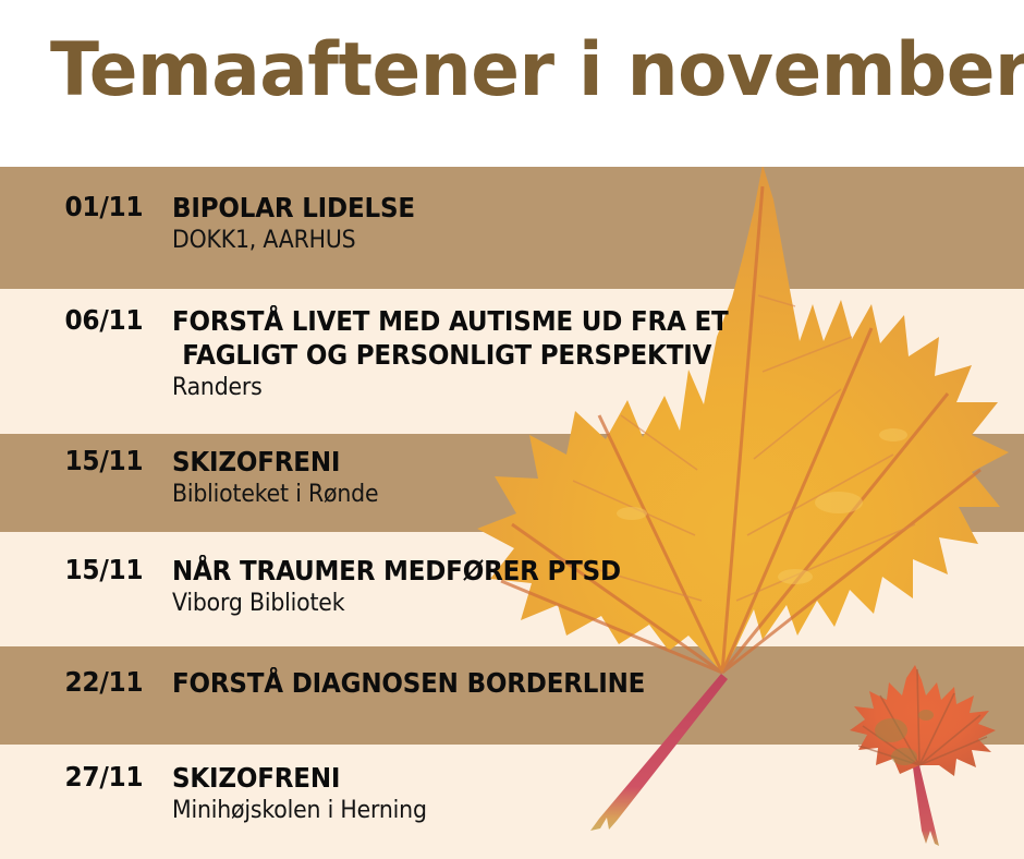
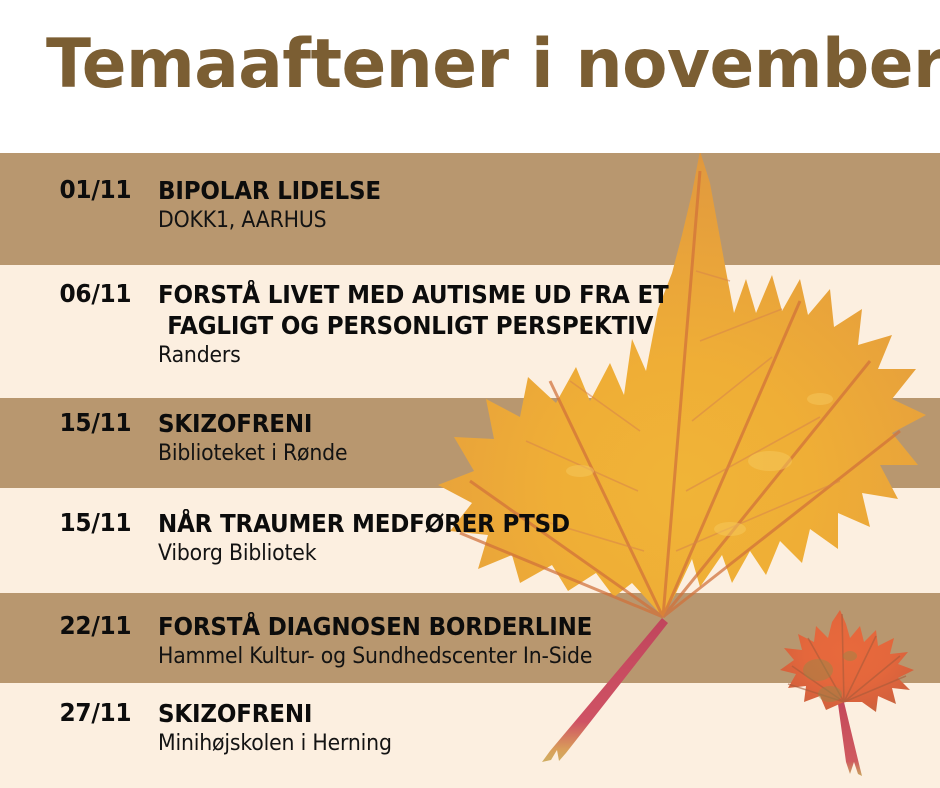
  Temaaftener i november
  01/11
  BIPOLAR LIDELSE
  DOKK1, AARHUS
  06/11
  FORSTÅ LIVET MED AUTISME UD FRA ET
  FAGLIGT OG PERSONLIGT PERSPEKTIV
  Randers
  15/11
  SKIZOFRENI
  Biblioteket i Rønde
  15/11
  NÅR TRAUMER MEDFØRER PTSD
  Viborg Bibliotek
  22/11
  FORSTÅ DIAGNOSEN BORDERLINE
+ Hammel Kultur- og Sundhedscenter In-Side
  27/11
  SKIZOFRENI
  Minihøjskolen i Herning
